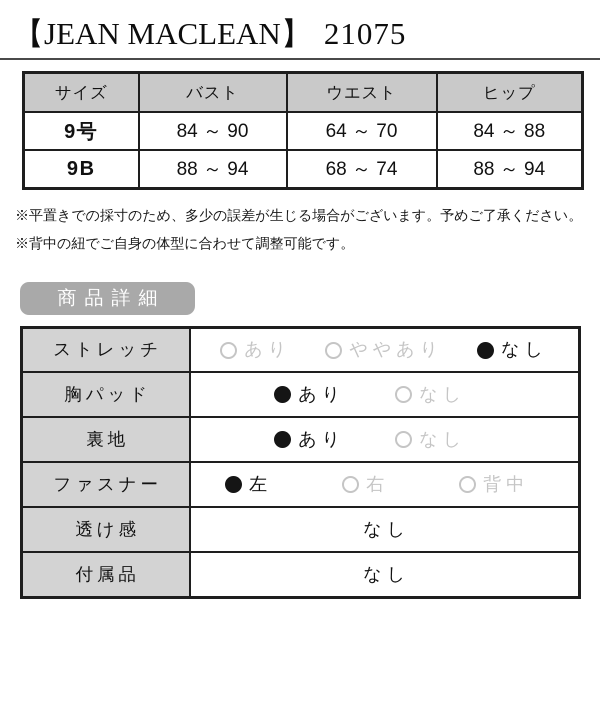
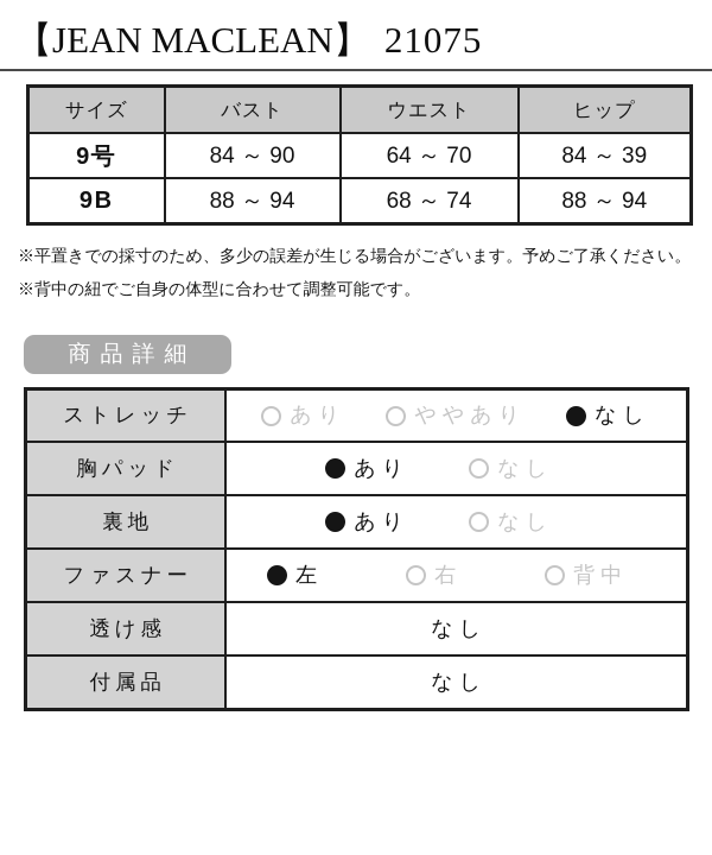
  【JEAN MACLEAN】 21075
  サイズ	バスト	ウエスト	ヒップ
- 9号	84 ～ 90	64 ～ 70	84 ～ 88
+ 9号	84 ～ 90	64 ～ 70	84 ～ 39
  9B	88 ～ 94	68 ～ 74	88 ～ 94
  ※平置きでの採寸のため、多少の誤差が生じる場合がございます。予めご了承ください。
  ※背中の紐でご自身の体型に合わせて調整可能です。
  商品詳細
  ストレッチ	あり ややあり なし
  胸パッド	あり なし
  裏地	あり なし
  ファスナー	左 右 背中
  透け感	なし
  付属品	なし
